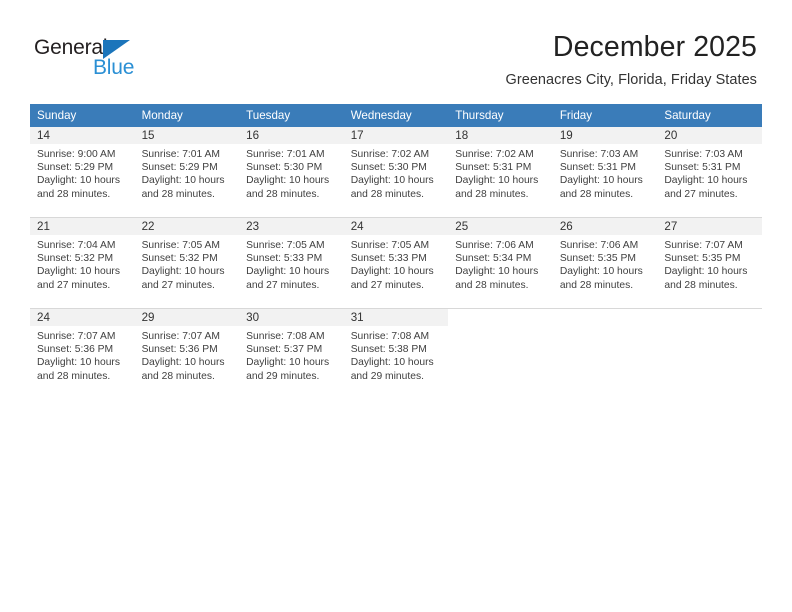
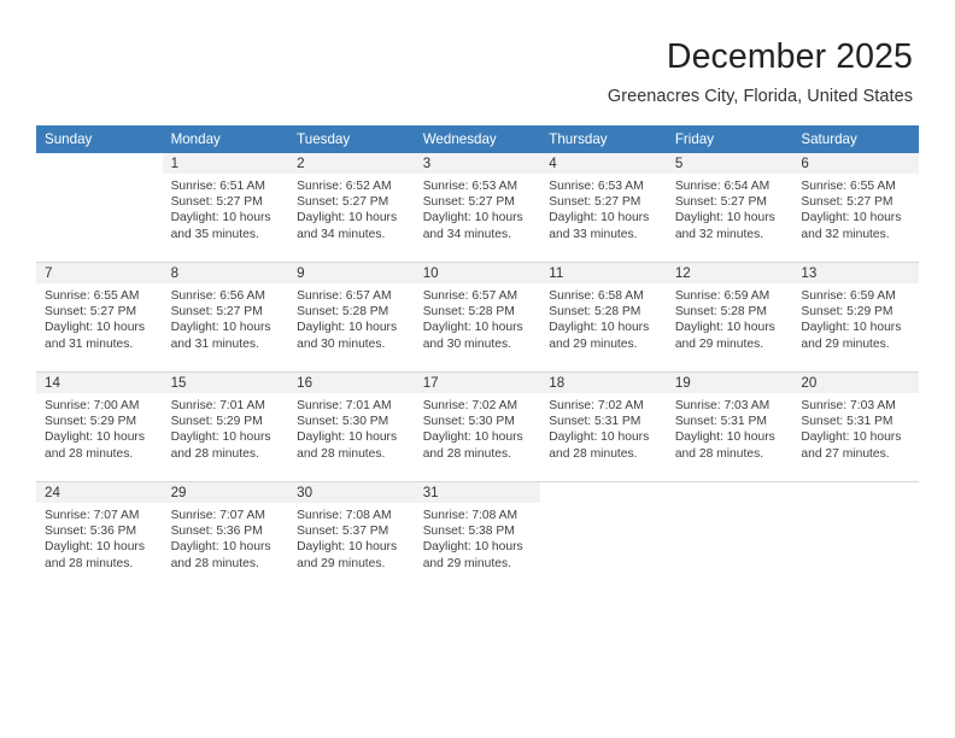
- General
- Blue
  December 2025
- Greenacres City, Florida, Friday States
+ Greenacres City, Florida, United States
  Sunday	Monday	Tuesday	Wednesday	Thursday	Friday	Saturday
+ 	1Sunrise: 6:51 AMSunset: 5:27 PMDaylight: 10 hoursand 35 minutes.	2Sunrise: 6:52 AMSunset: 5:27 PMDaylight: 10 hoursand 34 minutes.	3Sunrise: 6:53 AMSunset: 5:27 PMDaylight: 10 hoursand 34 minutes.	4Sunrise: 6:53 AMSunset: 5:27 PMDaylight: 10 hoursand 33 minutes.	5Sunrise: 6:54 AMSunset: 5:27 PMDaylight: 10 hoursand 32 minutes.	6Sunrise: 6:55 AMSunset: 5:27 PMDaylight: 10 hoursand 32 minutes.
+ 7Sunrise: 6:55 AMSunset: 5:27 PMDaylight: 10 hoursand 31 minutes.	8Sunrise: 6:56 AMSunset: 5:27 PMDaylight: 10 hoursand 31 minutes.	9Sunrise: 6:57 AMSunset: 5:28 PMDaylight: 10 hoursand 30 minutes.	10Sunrise: 6:57 AMSunset: 5:28 PMDaylight: 10 hoursand 30 minutes.	11Sunrise: 6:58 AMSunset: 5:28 PMDaylight: 10 hoursand 29 minutes.	12Sunrise: 6:59 AMSunset: 5:28 PMDaylight: 10 hoursand 29 minutes.	13Sunrise: 6:59 AMSunset: 5:29 PMDaylight: 10 hoursand 29 minutes.
- 14Sunrise: 9:00 AMSunset: 5:29 PMDaylight: 10 hoursand 28 minutes.	15Sunrise: 7:01 AMSunset: 5:29 PMDaylight: 10 hoursand 28 minutes.	16Sunrise: 7:01 AMSunset: 5:30 PMDaylight: 10 hoursand 28 minutes.	17Sunrise: 7:02 AMSunset: 5:30 PMDaylight: 10 hoursand 28 minutes.	18Sunrise: 7:02 AMSunset: 5:31 PMDaylight: 10 hoursand 28 minutes.	19Sunrise: 7:03 AMSunset: 5:31 PMDaylight: 10 hoursand 28 minutes.	20Sunrise: 7:03 AMSunset: 5:31 PMDaylight: 10 hoursand 27 minutes.
+ 14Sunrise: 7:00 AMSunset: 5:29 PMDaylight: 10 hoursand 28 minutes.	15Sunrise: 7:01 AMSunset: 5:29 PMDaylight: 10 hoursand 28 minutes.	16Sunrise: 7:01 AMSunset: 5:30 PMDaylight: 10 hoursand 28 minutes.	17Sunrise: 7:02 AMSunset: 5:30 PMDaylight: 10 hoursand 28 minutes.	18Sunrise: 7:02 AMSunset: 5:31 PMDaylight: 10 hoursand 28 minutes.	19Sunrise: 7:03 AMSunset: 5:31 PMDaylight: 10 hoursand 28 minutes.	20Sunrise: 7:03 AMSunset: 5:31 PMDaylight: 10 hoursand 27 minutes.
- 21Sunrise: 7:04 AMSunset: 5:32 PMDaylight: 10 hoursand 27 minutes.	22Sunrise: 7:05 AMSunset: 5:32 PMDaylight: 10 hoursand 27 minutes.	23Sunrise: 7:05 AMSunset: 5:33 PMDaylight: 10 hoursand 27 minutes.	24Sunrise: 7:05 AMSunset: 5:33 PMDaylight: 10 hoursand 27 minutes.	25Sunrise: 7:06 AMSunset: 5:34 PMDaylight: 10 hoursand 28 minutes.	26Sunrise: 7:06 AMSunset: 5:35 PMDaylight: 10 hoursand 28 minutes.	27Sunrise: 7:07 AMSunset: 5:35 PMDaylight: 10 hoursand 28 minutes.
  24Sunrise: 7:07 AMSunset: 5:36 PMDaylight: 10 hoursand 28 minutes.	29Sunrise: 7:07 AMSunset: 5:36 PMDaylight: 10 hoursand 28 minutes.	30Sunrise: 7:08 AMSunset: 5:37 PMDaylight: 10 hoursand 29 minutes.	31Sunrise: 7:08 AMSunset: 5:38 PMDaylight: 10 hoursand 29 minutes.
